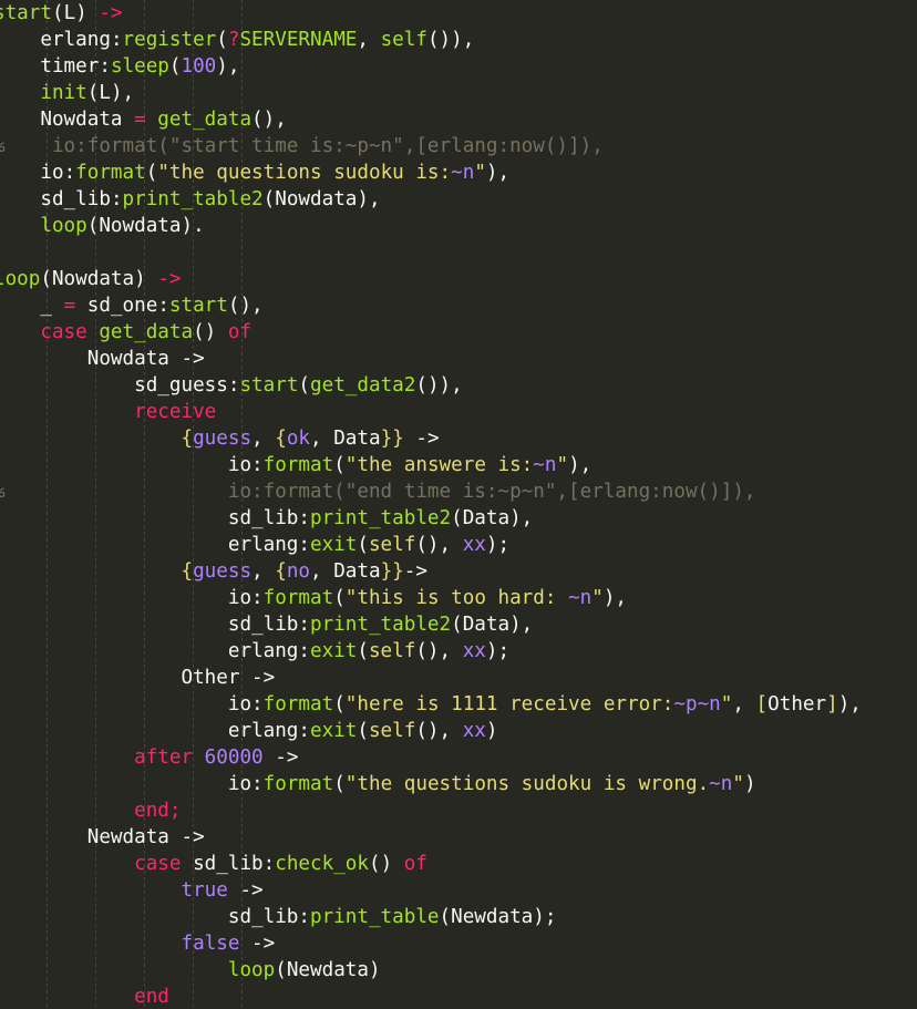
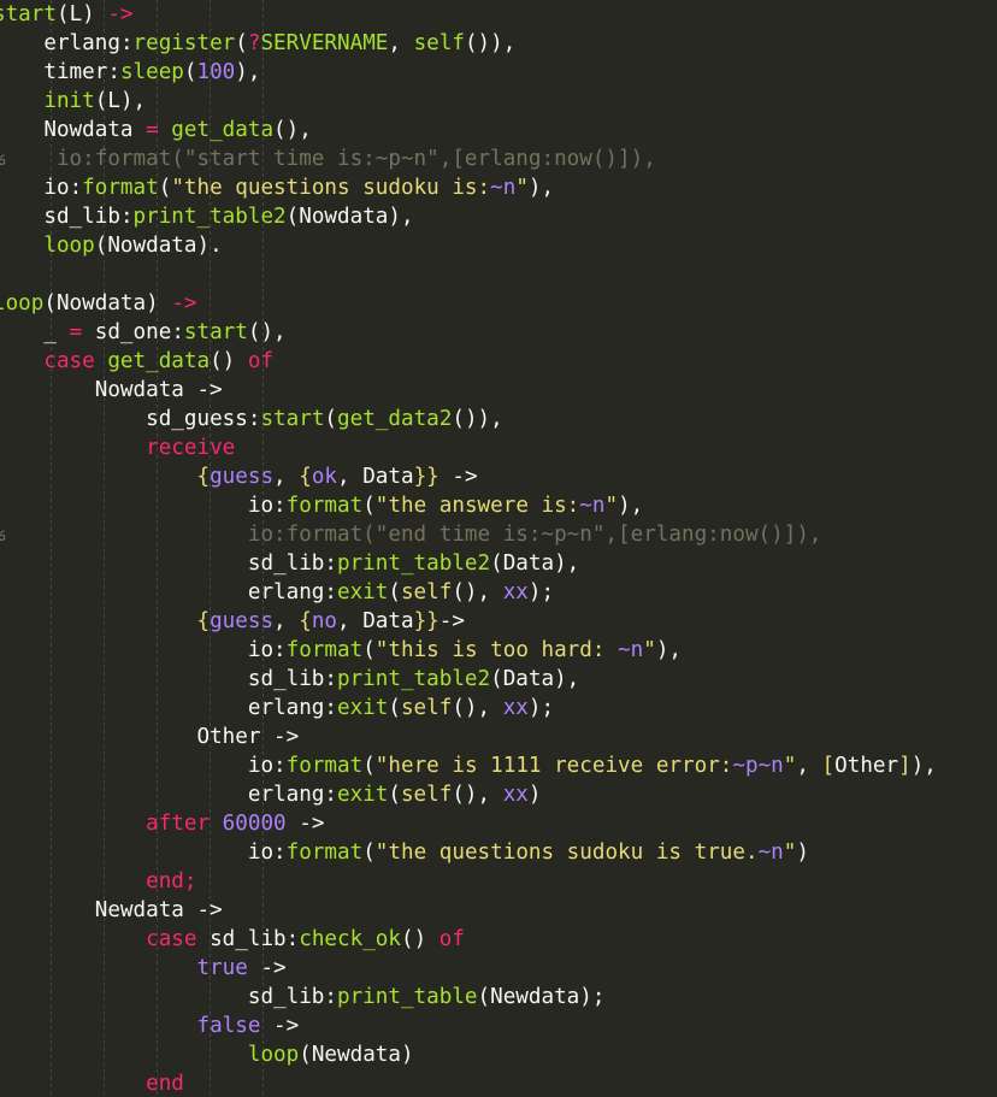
  tart(L) ->
  erlang:register(?SERVERNAME, self()),
  timer:sleep(100),
  init(L),
  Nowdata = get_data(),
  io:format("start time is:~p~n",[erlang:now()]),
  io:format("the questions sudoku is:~n"),
  sd_lib:print_table2(Nowdata),
  loop(Nowdata).
  oop(Nowdata) ->
  _ = sd_one:start(),
  case get_data() of
  Nowdata ->
  sd_guess:start(get_data2()),
  receive
  {guess, {ok, Data}} ->
  io:format("the answere is:~n"),
  io:format("end time is:~p~n",[erlang:now()]),
  sd_lib:print_table2(Data),
  erlang:exit(self(), xx);
  {guess, {no, Data}}->
  io:format("this is too hard: ~n"),
  sd_lib:print_table2(Data),
  erlang:exit(self(), xx);
  Other ->
  io:format("here is 1111 receive error:~p~n", [Other]),
  erlang:exit(self(), xx)
  after 60000 ->
- io:format("the questions sudoku is wrong.~n")
+ io:format("the questions sudoku is true.~n")
  end;
  Newdata ->
  case sd_lib:check_ok() of
  true ->
  sd_lib:print_table(Newdata);
  false ->
  loop(Newdata)
  end
